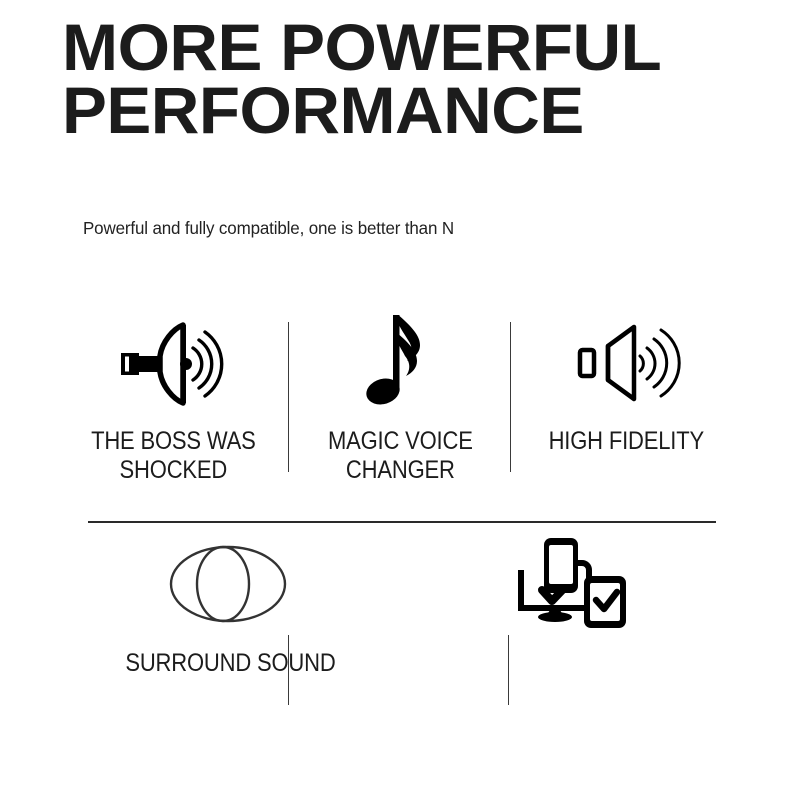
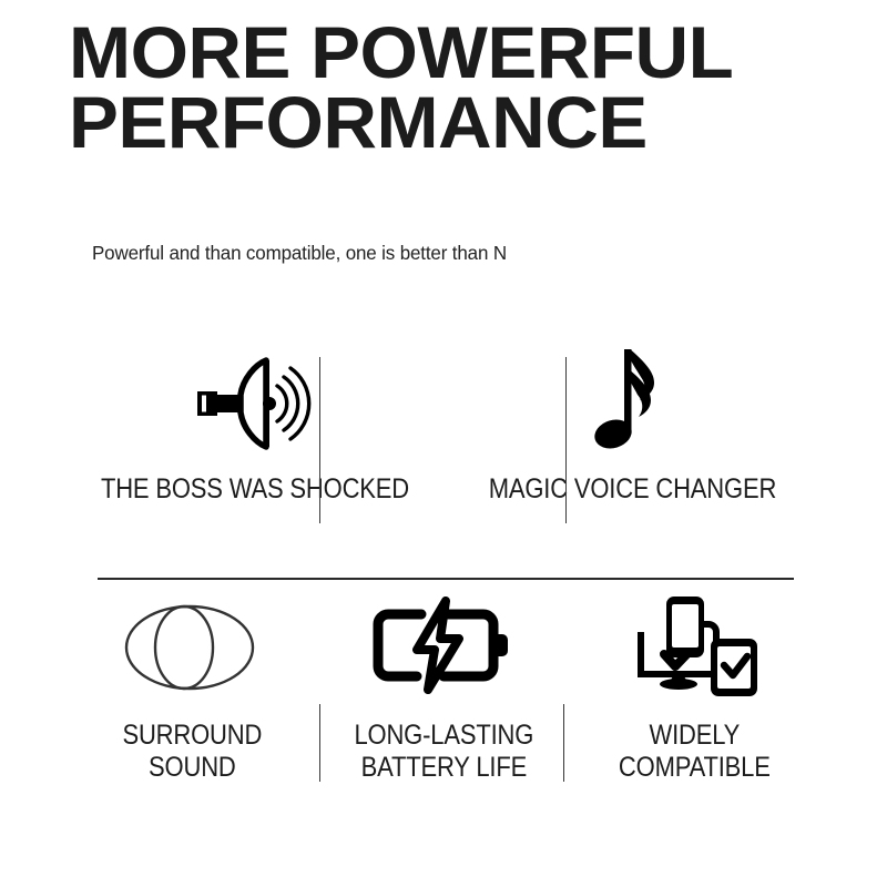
  MORE POWERFUL
  PERFORMANCE
- Powerful and fully compatible, one is better than N
+ Powerful and than compatible, one is better than N
  THE BOSS WAS SHOCKED
  MAGIC VOICE CHANGER
- HIGH FIDELITY
  SURROUND SOUND
+ LONG-LASTING BATTERY LIFE
+ WIDELY COMPATIBLE
